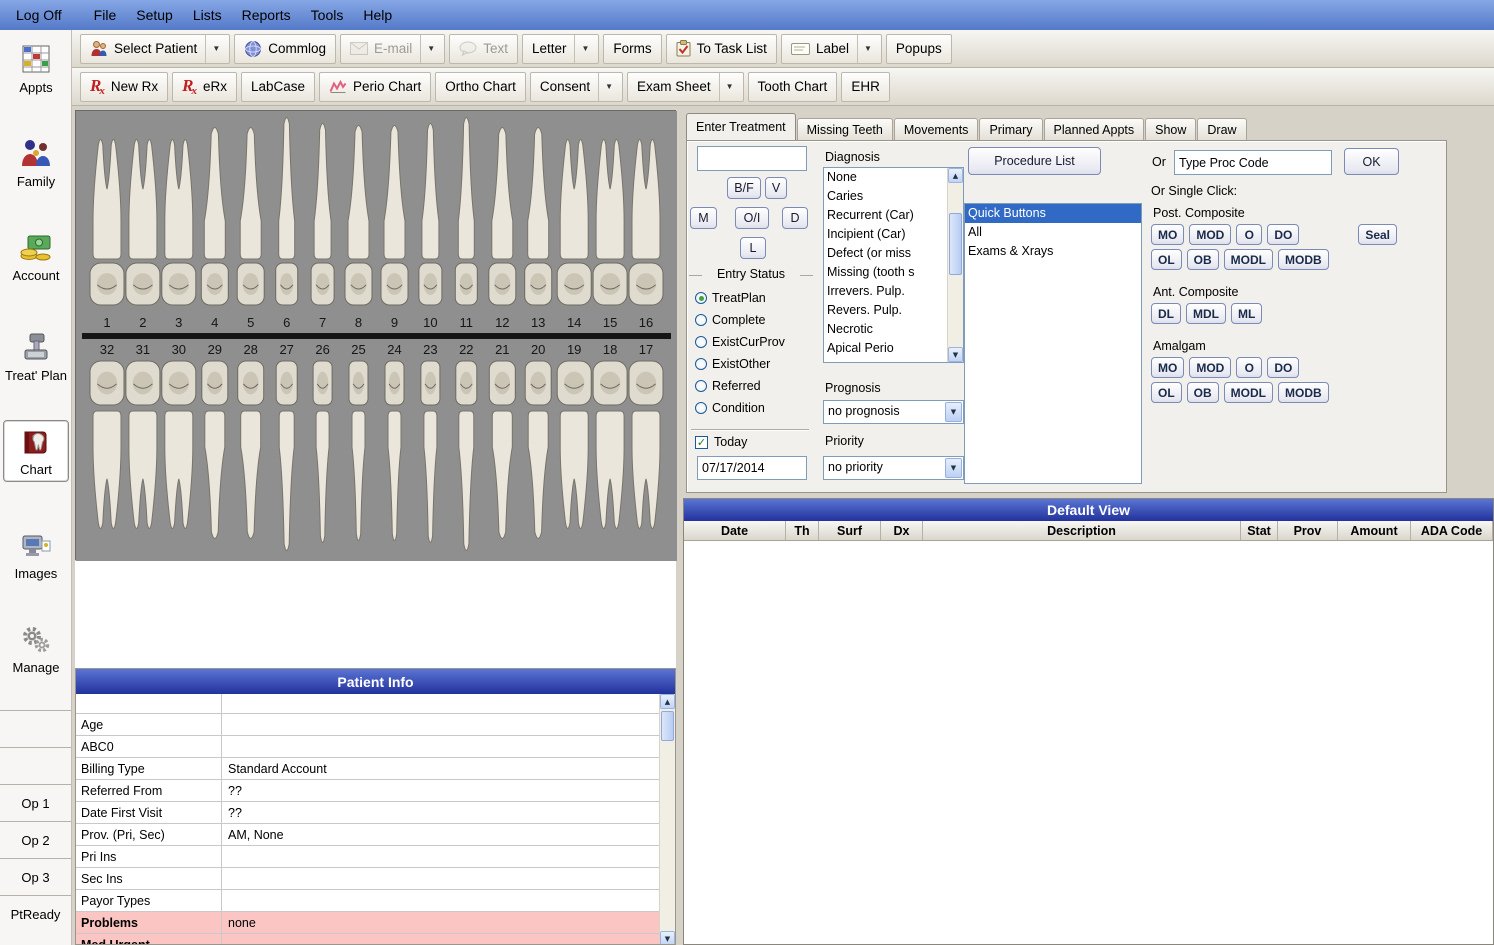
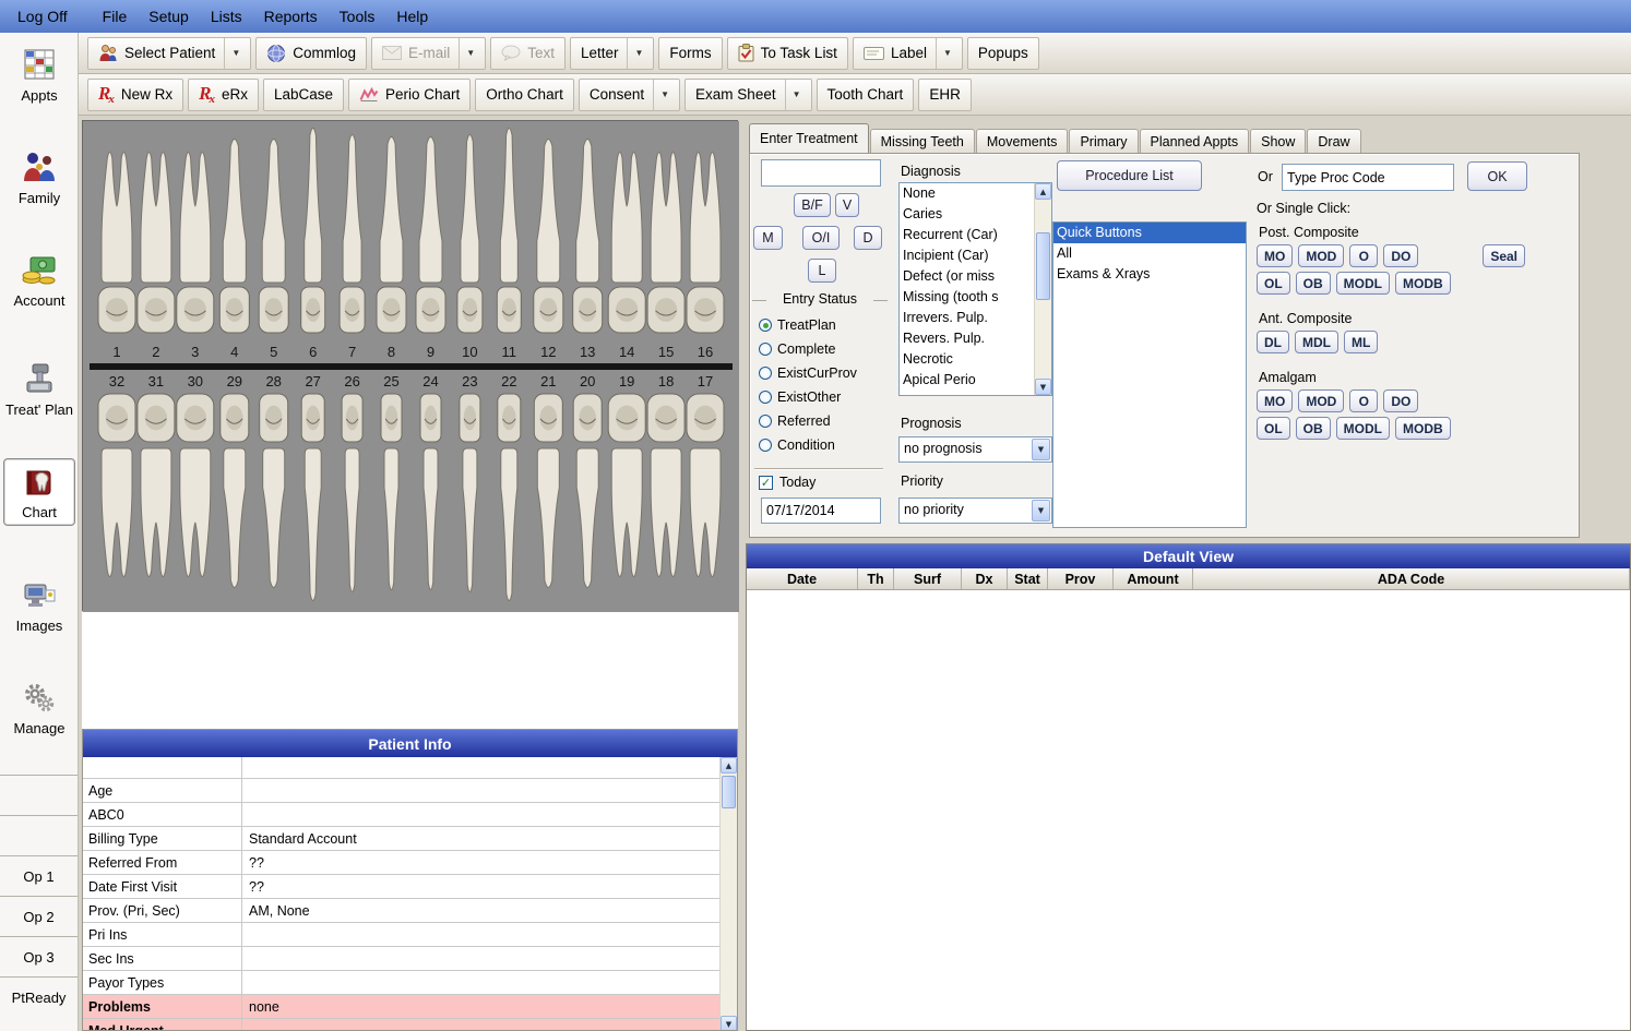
  Log Off
  File
  Setup
  Lists
  Reports
  Tools
  Help
  Select Patient
  ▼
  Commlog
  E-mail
  ▼
  Text
  Letter
  ▼
  Forms
  To Task List
  Label
  ▼
  Popups
  Rx
  New Rx
  Rx
  eRx
  LabCase
  Perio Chart
  Ortho Chart
  Consent
  ▼
  Exam Sheet
  ▼
  Tooth Chart
  EHR
  Appts
  Family
  Account
  Treat' Plan
  Chart
  Images
  Manage
  Op 1
  Op 2
  Op 3
  PtReady
  1
  32
  2
  31
  3
  30
  4
  29
  5
  28
  6
  27
  7
  26
  8
  25
  9
  24
  10
  23
  11
  22
  12
  21
  13
  20
  14
  19
  15
  18
  16
  17
  Patient Info
  Age
  ABC0
  Billing Type
  Standard Account
  Referred From
  ??
  Date First Visit
  ??
  Prov. (Pri, Sec)
  AM, None
  Pri Ins
  Sec Ins
  Payor Types
  Problems
  none
  ▲
  ▼
  Enter Treatment
  Missing Teeth
  Movements
  Primary
  Planned Appts
  Show
  Draw
  B/F
  V
  M
  O/I
  D
  L
  Entry Status
  TreatPlan
  Complete
  ExistCurProv
  ExistOther
  Referred
  Condition
  ✓
  Today
  07/17/2014
  Diagnosis
  None
  Caries
  Recurrent (Car)
  Incipient (Car)
  Defect (or miss
  Missing (tooth s
  Irrevers. Pulp.
  Revers. Pulp.
  Necrotic
  Apical Perio
  ▲
  ▼
  Prognosis
  no prognosis
  ▼
  Priority
  no priority
  ▼
  Procedure List
  Quick Buttons
  All
  Exams & Xrays
  Or
  Type Proc Code
  OK
  Or Single Click:
  Post. Composite
  MO
  MOD
  O
  DO
  Seal
  OL
  OB
  MODL
  MODB
  Ant. Composite
  DL
  MDL
  ML
  Amalgam
  MO
  MOD
  O
  DO
  OL
  OB
  MODL
  MODB
  Default View
  Date
  Th
  Surf
  Dx
- Description
  Stat
  Prov
  Amount
  ADA Code
